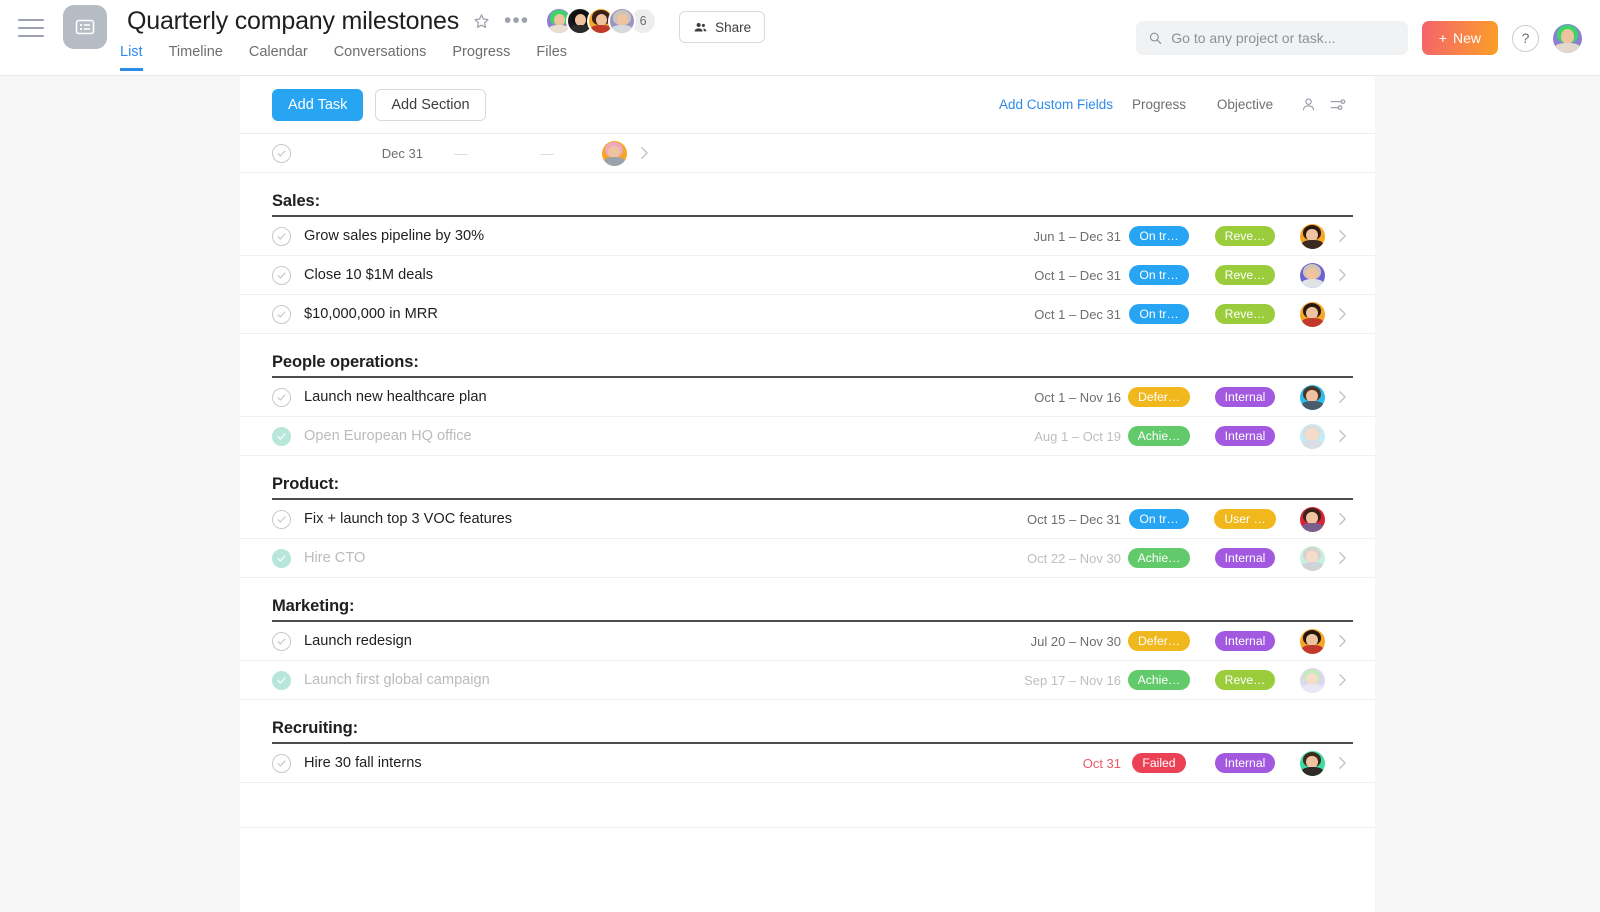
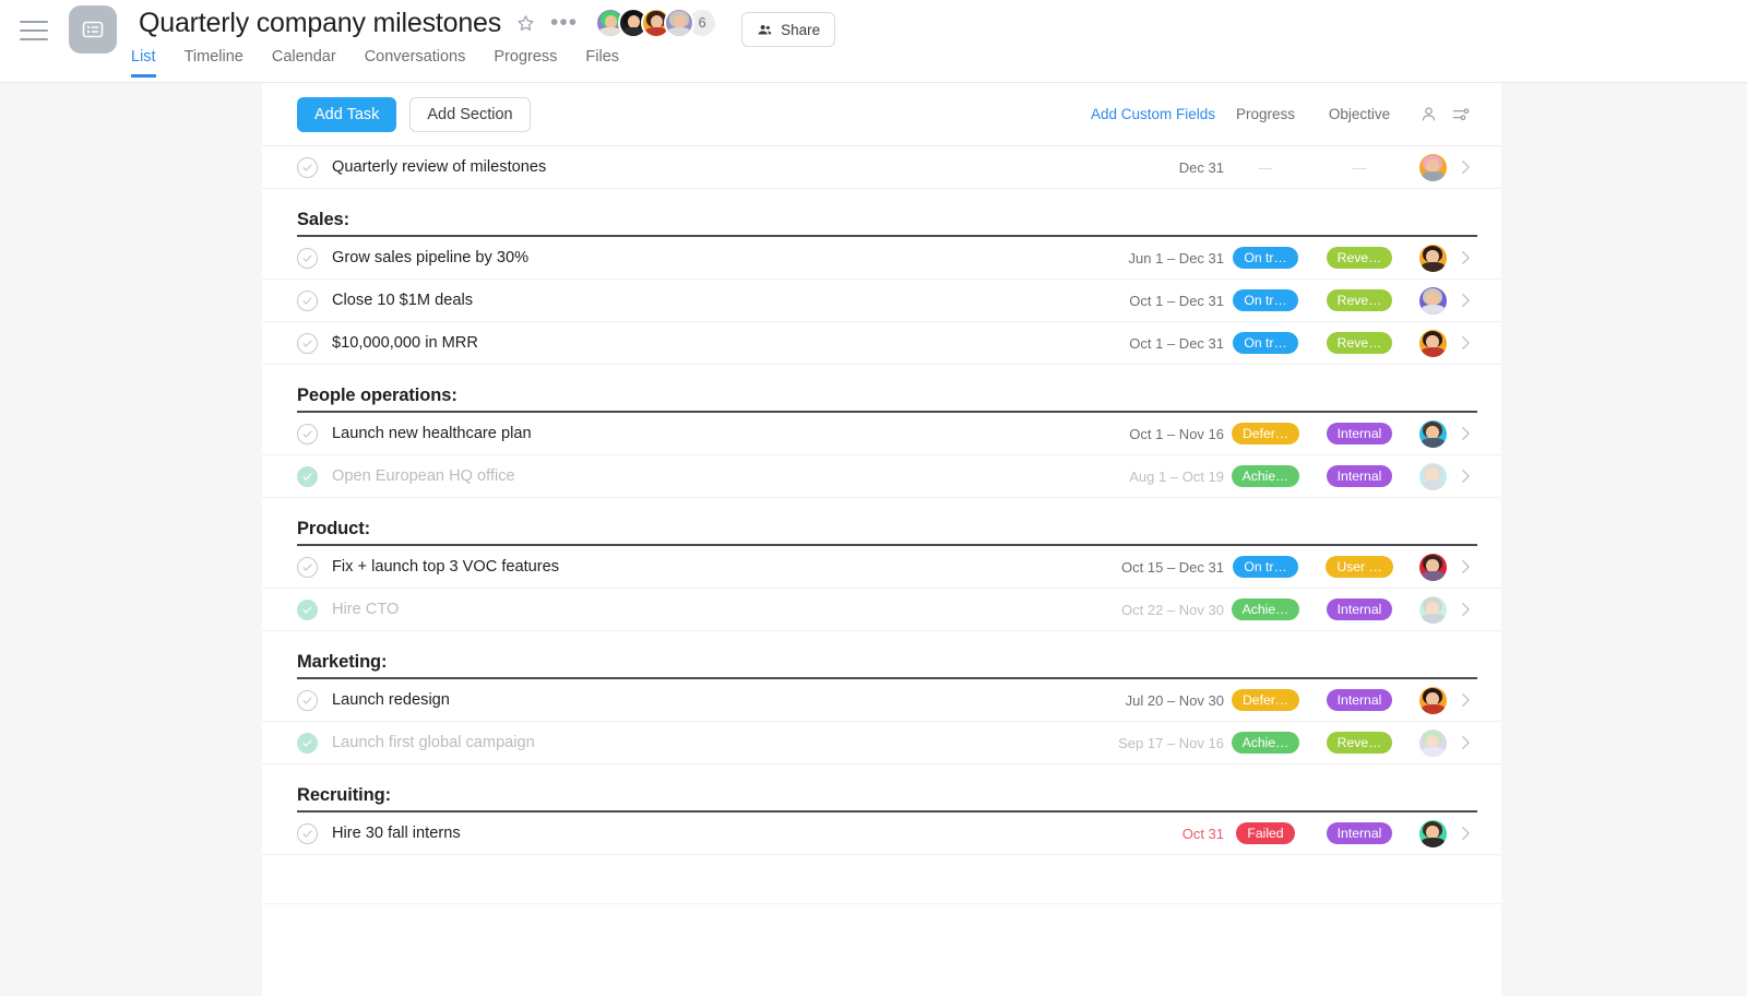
  Quarterly company milestones
  •••
  6
  Share
  List
  Timeline
  Calendar
  Conversations
  Progress
  Files
- Go to any project or task...
- +
- New
- ?
  Add Task
  Add Section
  Add Custom Fields
  Progress
  Objective
+ Quarterly review of milestones
  Dec 31
  —
  —
  Sales:
  Grow sales pipeline by 30%
  Jun 1 – Dec 31
  On tr…
  Reve…
  Close 10 $1M deals
  Oct 1 – Dec 31
  On tr…
  Reve…
  $10,000,000 in MRR
  Oct 1 – Dec 31
  On tr…
  Reve…
  People operations:
  Launch new healthcare plan
  Oct 1 – Nov 16
  Defer…
  Internal
  Open European HQ office
  Aug 1 – Oct 19
  Achie…
  Internal
  Product:
  Fix + launch top 3 VOC features
  Oct 15 – Dec 31
  On tr…
  User …
  Hire CTO
  Oct 22 – Nov 30
  Achie…
  Internal
  Marketing:
  Launch redesign
  Jul 20 – Nov 30
  Defer…
  Internal
  Launch first global campaign
  Sep 17 – Nov 16
  Achie…
  Reve…
  Recruiting:
  Hire 30 fall interns
  Oct 31
  Failed
  Internal
